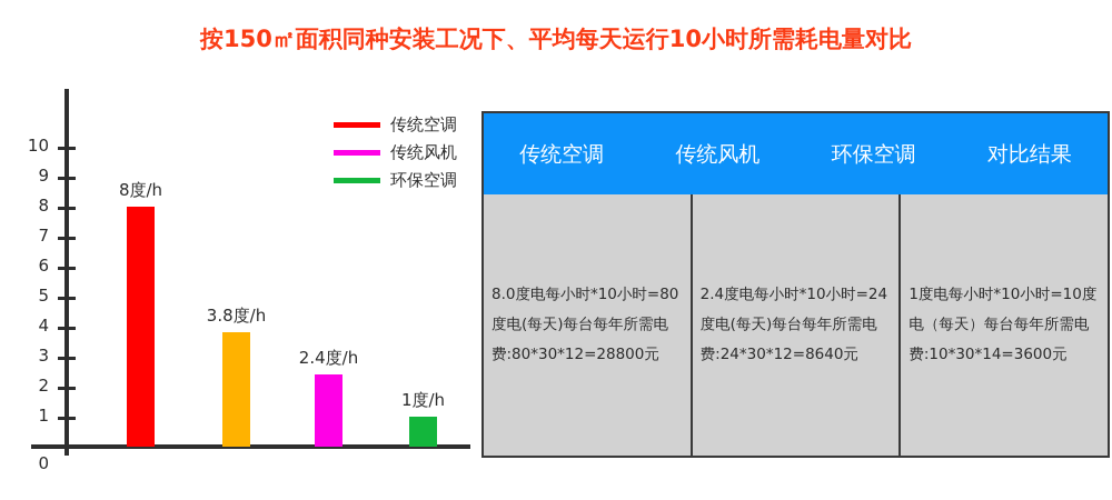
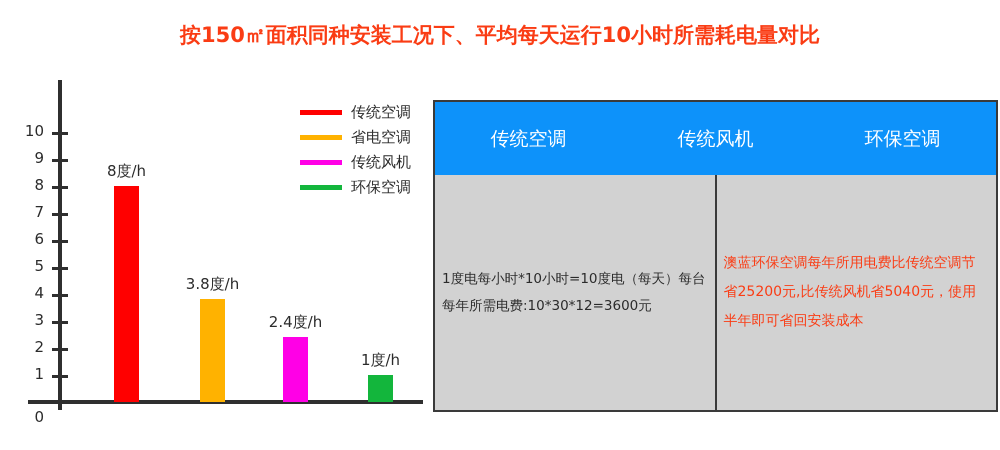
  按150㎡面积同种安装工况下、平均每天运行10小时所需耗电量对比
  10
  9
  8
  7
  6
  5
  4
  3
  2
  1
  0
  8度/h
  3.8度/h
  2.4度/h
  1度/h
  传统空调
+ 省电空调
  传统风机
  环保空调
  传统空调
  传统风机
  环保空调
- 对比结果
- 8.0度电每小时*10小时=80度电(每天)每台每年所需电费:80*30*12=28800元
- 2.4度电每小时*10小时=24度电(每天)每台每年所需电费:24*30*12=8640元
- 1度电每小时*10小时=10度电（每天）每台每年所需电费:10*30*14=3600元
+ 1度电每小时*10小时=10度电（每天）每台每年所需电费:10*30*12=3600元
+ 澳蓝环保空调每年所用电费比传统空调节省25200元,比传统风机省5040元，使用半年即可省回安装成本
